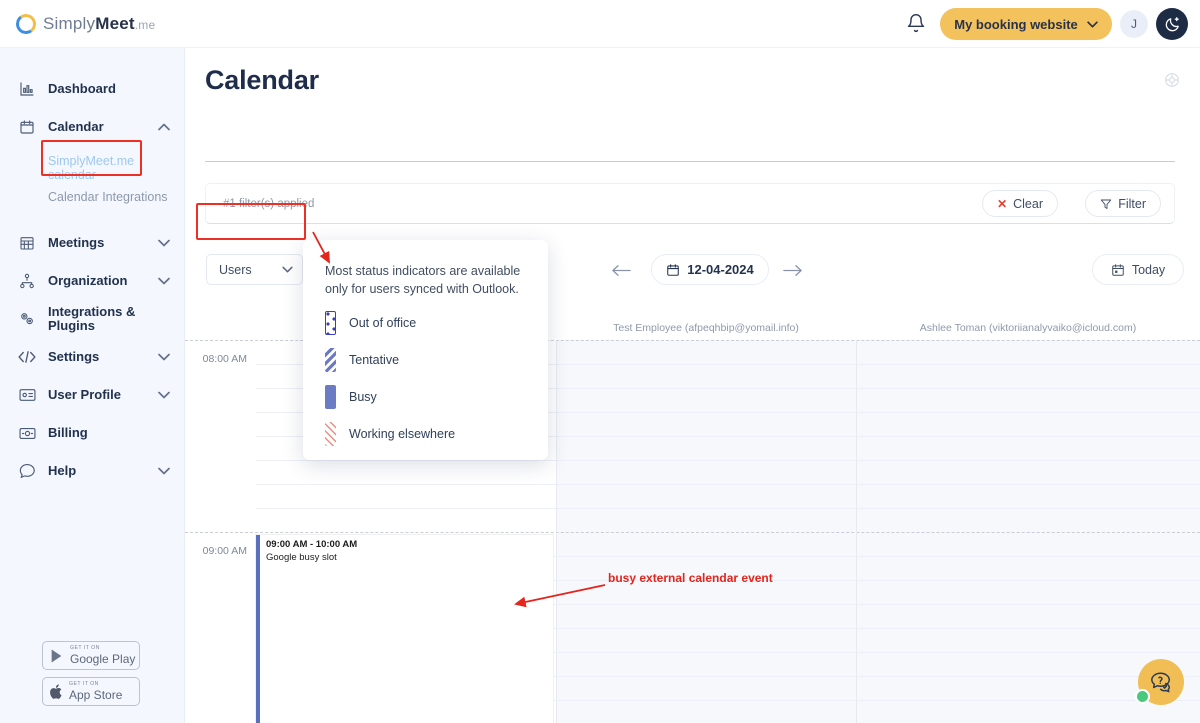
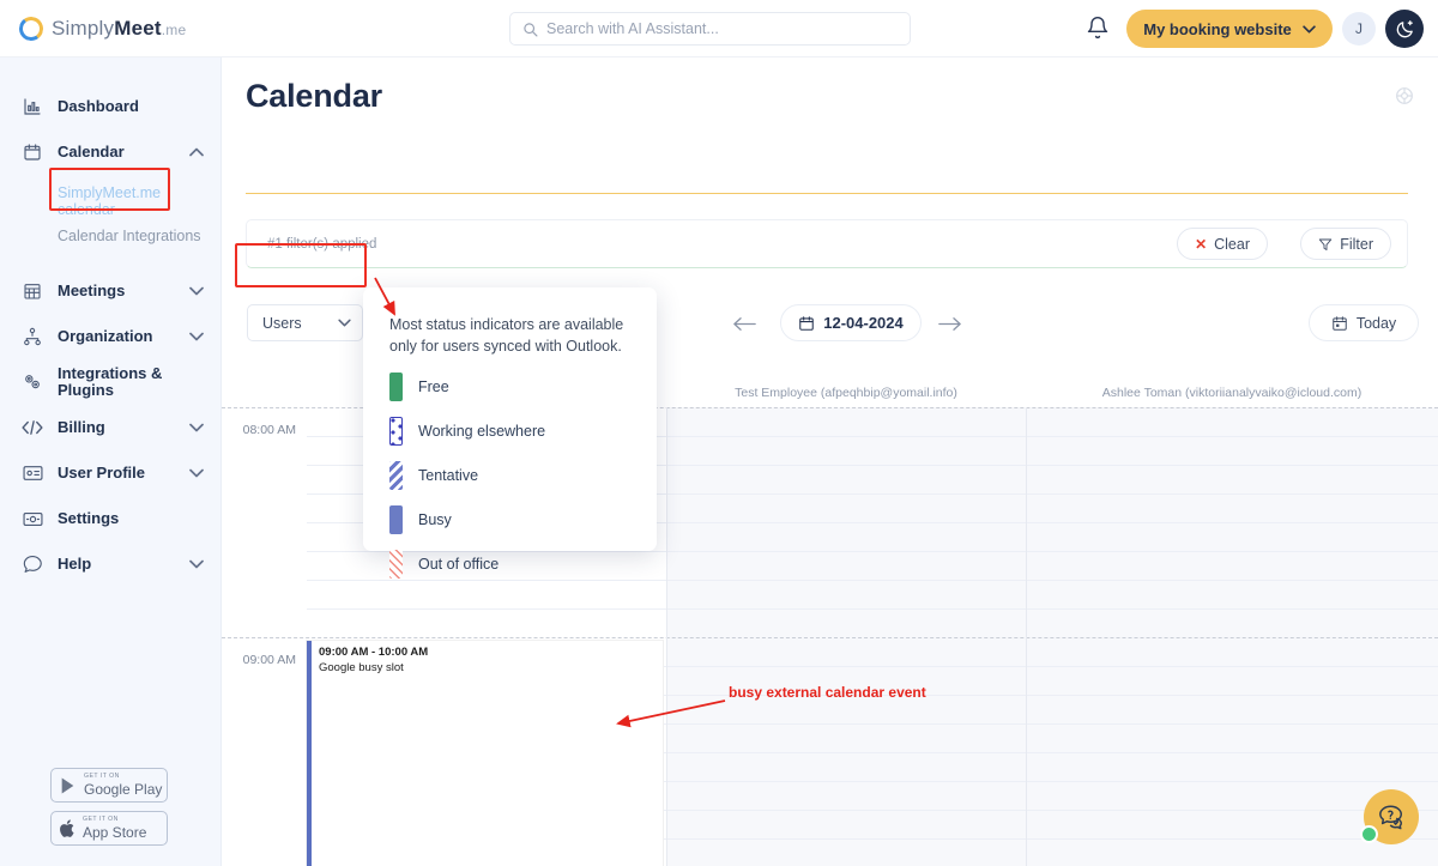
  SimplyMeet.me
+ Search with AI Assistant...
  My booking website
  J
  Dashboard
  Calendar
  SimplyMeet.me calendar
  Calendar Integrations
  Meetings
  Organization
  Integrations & Plugins
- Settings
+ Billing
  User Profile
- Billing
+ Settings
  Help
  Google Play
  App Store
  Calendar
  #1 filter(s) applied
  ✕
  Clear
  Filter
  Users
  12-04-2024
  Today
  Test Employee (afpeqhbip@yomail.info)
  Ashlee Toman (viktoriianalyvaiko@icloud.com)
  08:00 AM
  09:00 AM
  09:00 AM - 10:00 AM
  Google busy slot
  Most status indicators are available only for users synced with Outlook.
+ Free
- Out of office
+ Working elsewhere
  Tentative
  Busy
- Working elsewhere
+ Out of office
  busy external calendar event
